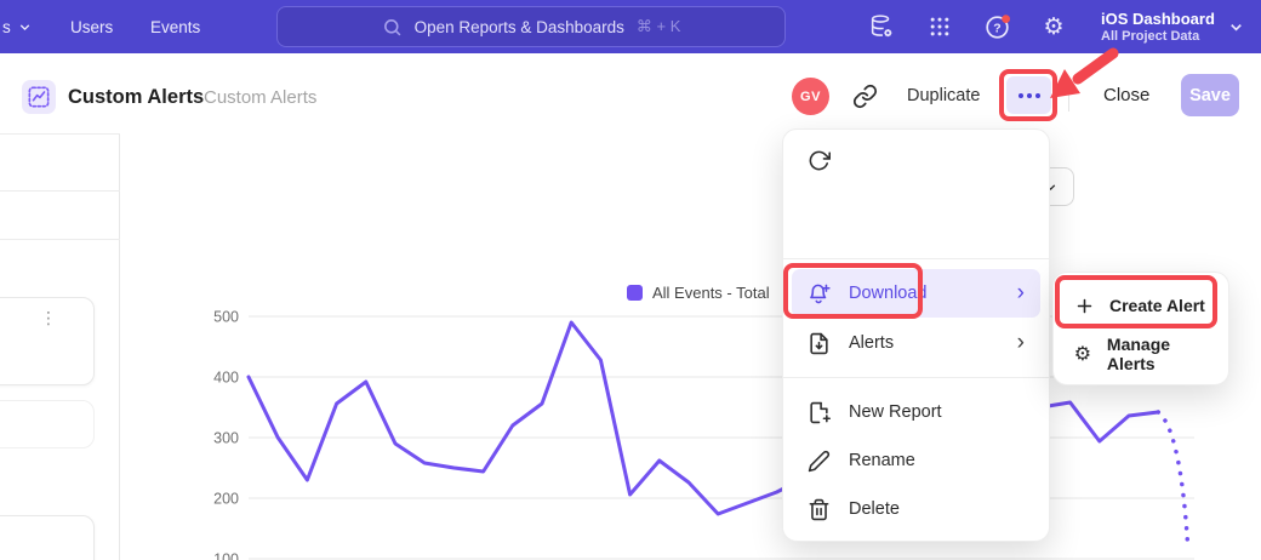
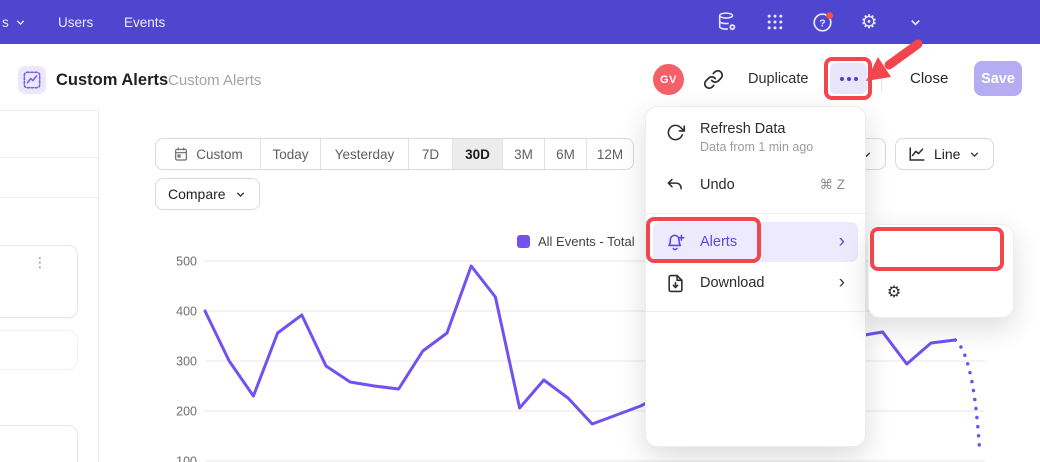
  s
  Users
  Events
- Open Reports & Dashboards
- ⌘ + K
  ?
  ⚙
- iOS Dashboard
- All Project Data
  Custom Alerts
  Custom Alerts
  GV
  Duplicate
  Close
  Save
  ⋮
+ Custom
+ Today
+ Yesterday
+ 7D
+ 30D
+ 3M
+ 6M
+ 12M
+ Compare
+ Line
  All Events - Total
  200
  300
  400
  500
+ Refresh Data
+ Data from 1 min ago
+ Undo
+ ⌘ Z
- Download
+ Alerts
  ›
- Alerts
+ Download
  ›
- New Report
- Rename
- Delete
- Create Alert
  ⚙
- Manage Alerts
